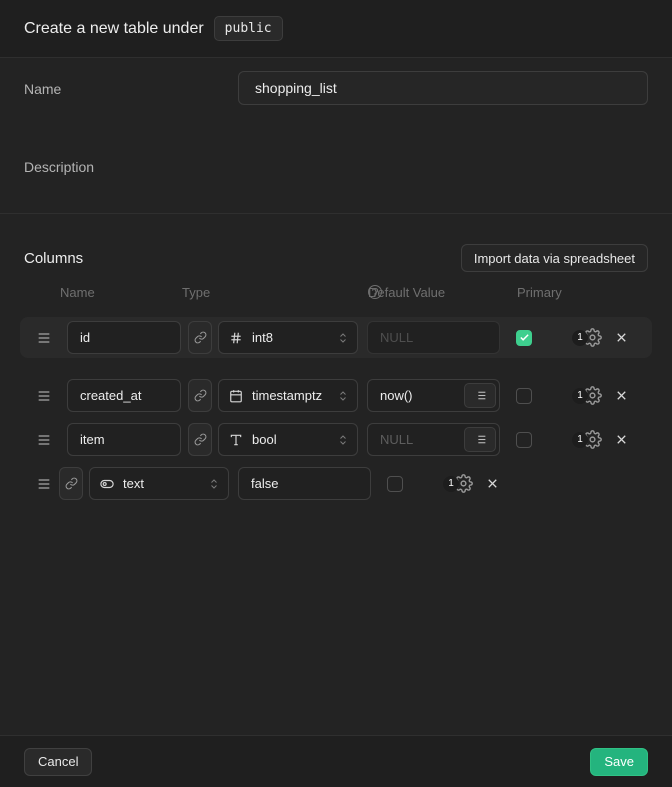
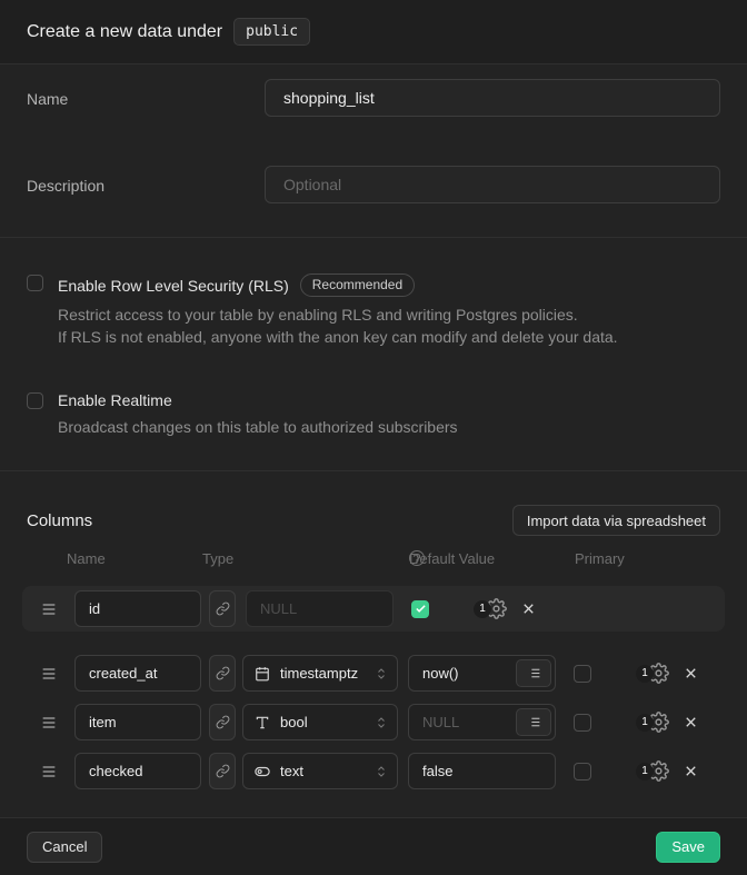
- Create a new table under
+ Create a new data under
  public
  Name
  shopping_list
  Description
+ Optional
+ Enable Row Level Security (RLS)
+ Recommended
+ Restrict access to your table by enabling RLS and writing Postgres policies.
+ If RLS is not enabled, anyone with the anon key can modify and delete your data.
+ Enable Realtime
+ Broadcast changes on this table to authorized subscribers
  Columns
  Import data via spreadsheet
  Name
  Type
  Default Value
  ?
  Primary
  id
- int8
  NULL
  1
  created_at
  timestamptz
  now()
  1
  item
  bool
  NULL
  1
+ checked
  text
  false
  1
  Cancel
  Save
